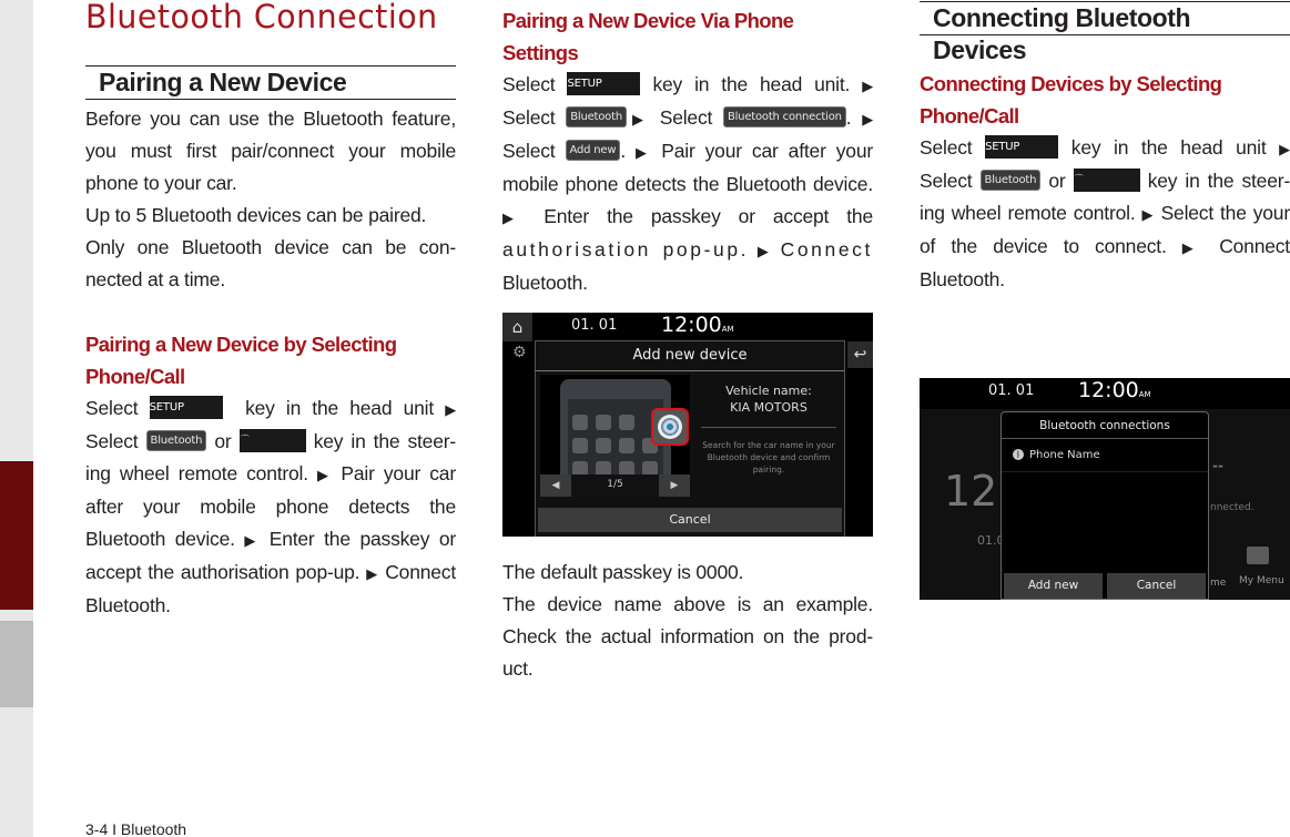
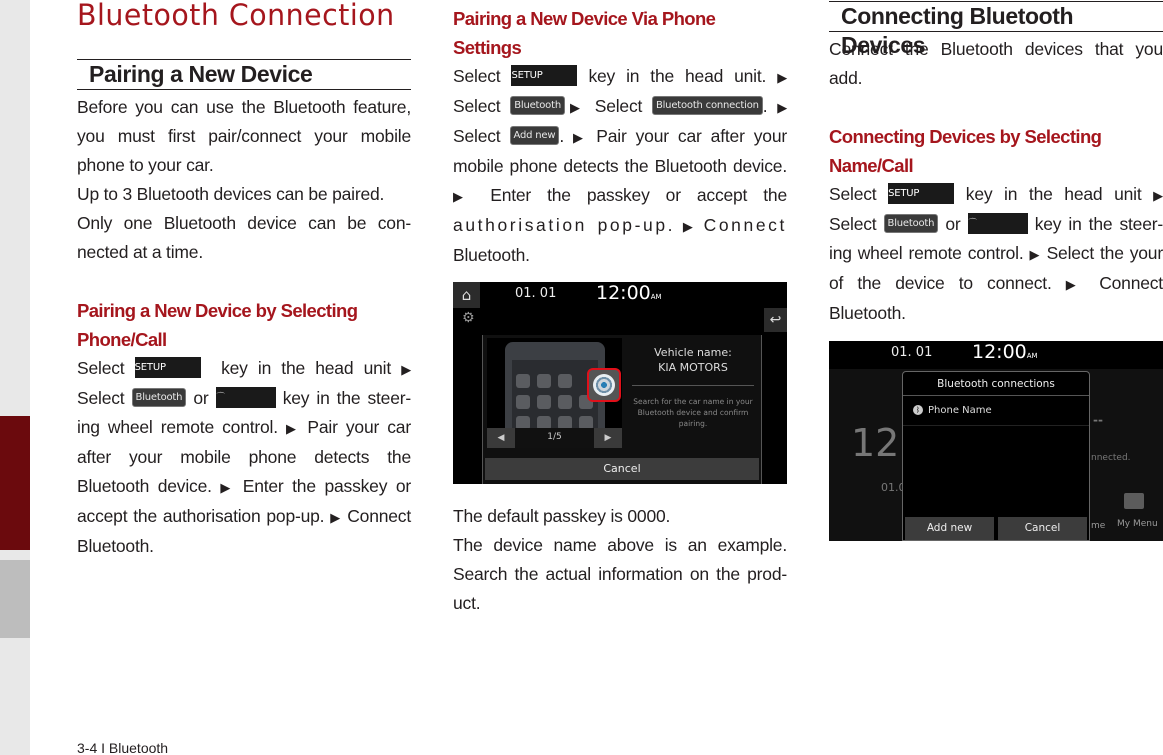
  Bluetooth Connection
  Pairing a New Device
  Before you can use the Bluetooth feature, you must first pair/connect your mobile phone to your car.
- Up to 5 Bluetooth devices can be paired.
+ Up to 3 Bluetooth devices can be paired.
  Only one Bluetooth device can be con-nected at a time.
  Pairing a New Device by Selecting Phone/Call
  Select SETUP key in the head unit ▶ Select Bluetooth or ⌒ key in the steer-ing wheel remote control. ▶ Pair your car after your mobile phone detects the Bluetooth device. ▶ Enter the passkey or accept the authorisation pop-up. ▶ Connect Bluetooth.
  Pairing a New Device Via Phone Settings
  Select SETUP key in the head unit. ▶ Select Bluetooth ▶ Select Bluetooth connection . ▶ Select Add new . ▶ Pair your car after your mobile phone detects the Bluetooth device. ▶ Enter the passkey or accept the authorisation pop-up. ▶ Connect Bluetooth.
  ⌂
  01. 01
  12:00AM
  ⚙
  ↩
- Add new device
  ◀
  1/5
  ▶
  Vehicle name:
  KIA MOTORS
  Search for the car name in your Bluetooth device and confirm pairing.
  Cancel
  The default passkey is 0000.
- The device name above is an example. Check the actual information on the prod-uct.
+ The device name above is an example. Search the actual information on the prod-uct.
  Connecting Bluetooth Devices
+ Connect the Bluetooth devices that you add.
- Connecting Devices by Selecting Phone/Call
+ Connecting Devices by Selecting Name/Call
  Select SETUP key in the head unit ▶ Select Bluetooth or ⌒ key in the steer-ing wheel remote control. ▶ Select the your of the device to connect. ▶ Connect Bluetooth.
  01. 01
  12:00AM
  12
  01.
  --
  nnected.
  me
  My Menu
  Bluetooth connections
  ᛒ Phone Name
  Add new
  Cancel
  3-4 I Bluetooth
